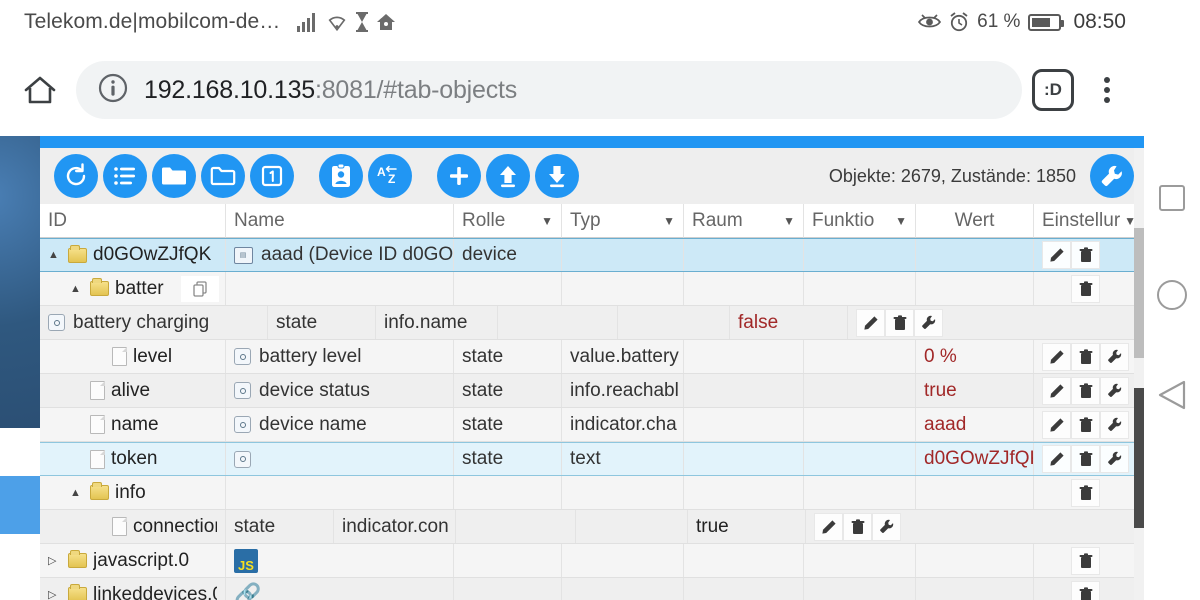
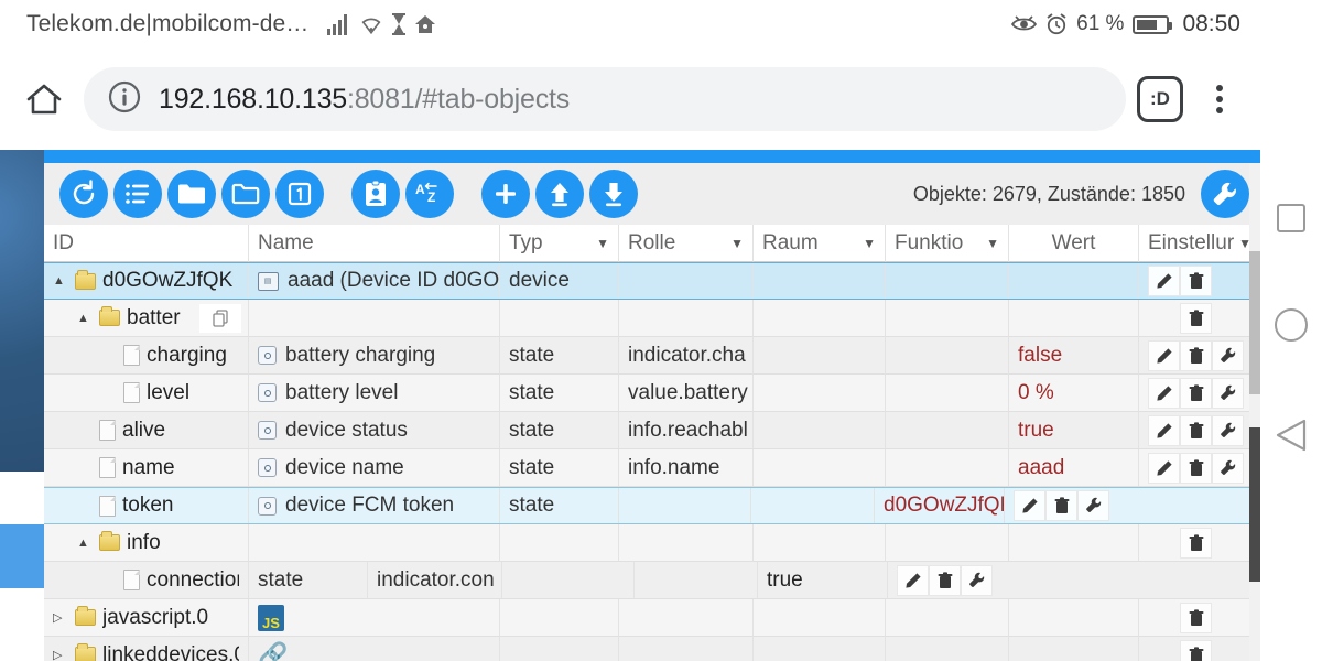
  Telekom.de|mobilcom-de…
  61 %
  08:50
  192.168.10.135:8081/#tab-objects
  :D
  A
  Z
  Objekte: 2679, Zustände: 1850
  ID
  Name
- Rolle
+ Typ
  ▼
- Typ
+ Rolle
  ▼
  Raum
  ▼
  Funktio
  ▼
  Wert
  Einstellur
  ▼
  ▲
  d0GOwZJfQK
  aaad (Device ID d0GO
  device
  ▲
  batter
+ charging
  battery charging
  state
- info.name
+ indicator.cha
  false
  level
  battery level
  state
  value.battery
  0 %
  alive
  device status
  state
  info.reachabl
  true
  name
  device name
  state
- indicator.cha
+ info.name
  aaad
  token
+ device FCM token
  state
- text
  d0GOwZJfQ
  ▲
  info
  connectio
  state
  indicator.con
  true
  ▷
  javascript.0
  JS
  ▷
  linkeddevices.
  🔗
